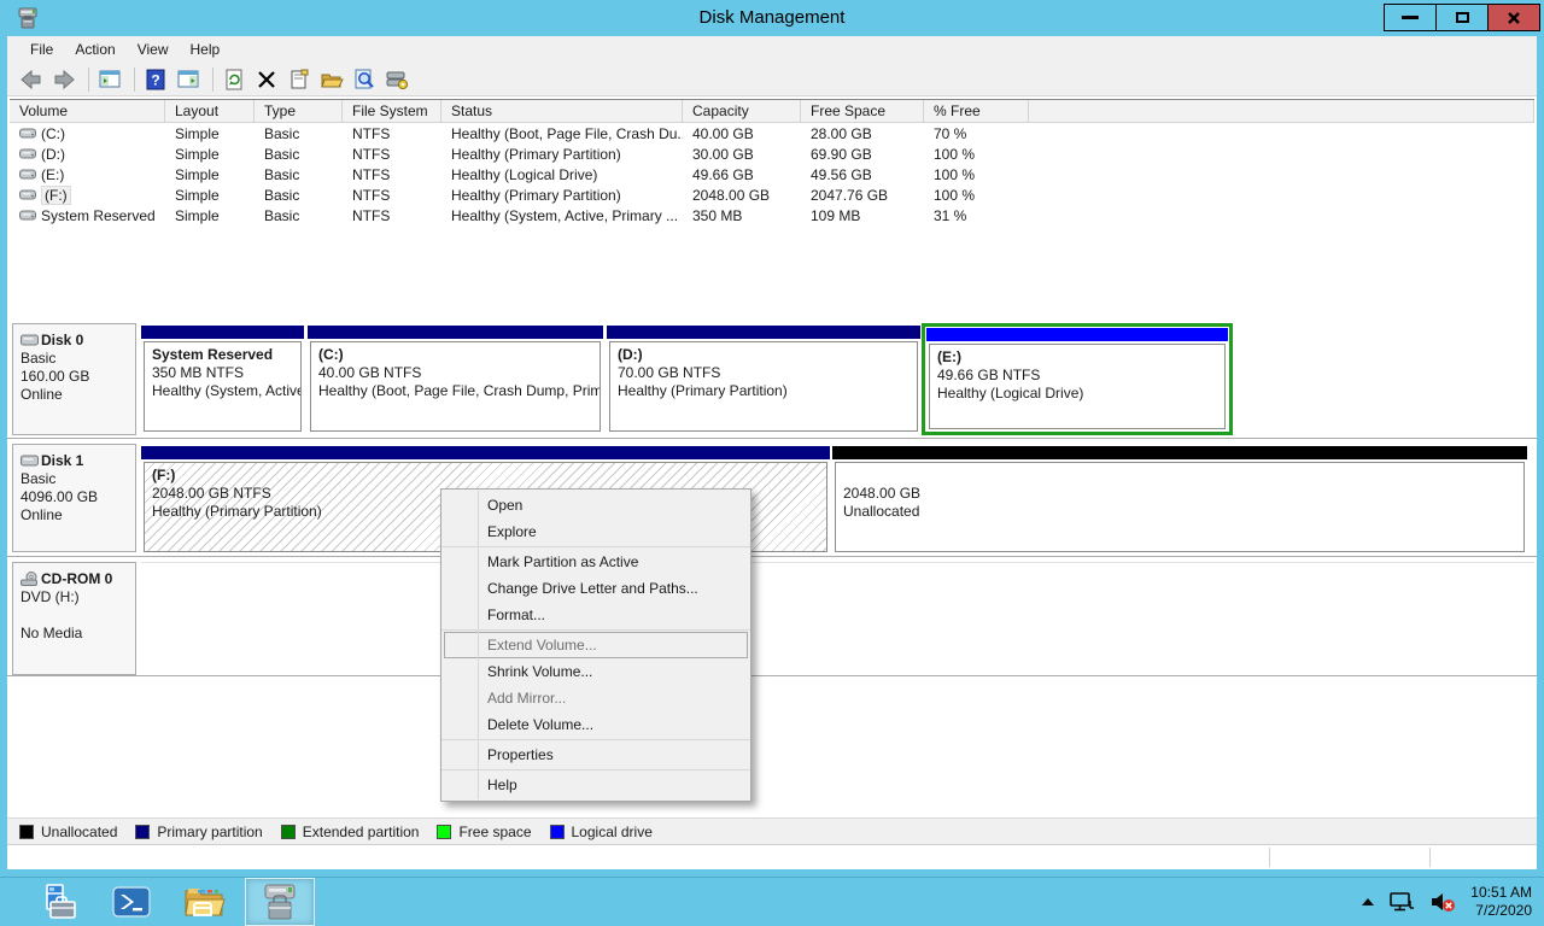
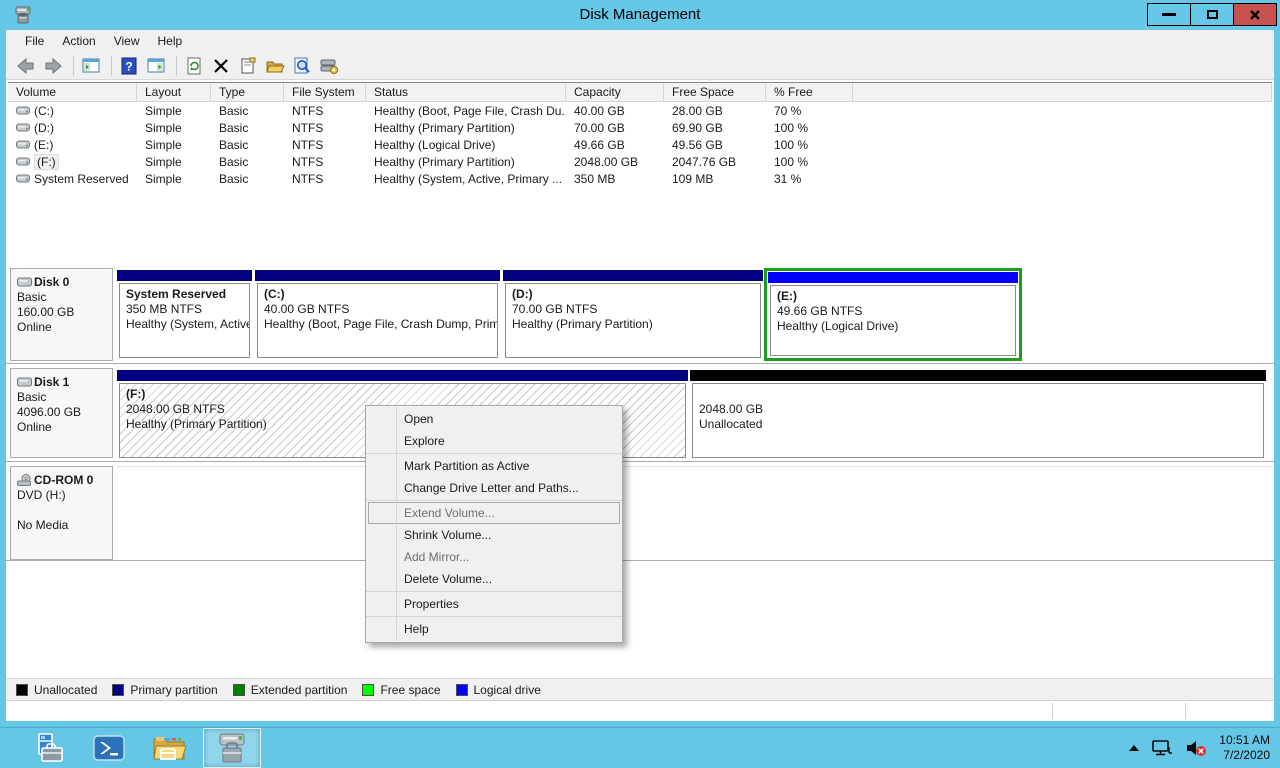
  Disk Management
  File
  Action
  View
  Help
  ?
  Volume
  Layout
  Type
  File System
  Status
  Capacity
  Free Space
  % Free
  (C:)
  Simple
  Basic
  NTFS
  Healthy (Boot, Page File, Crash Du.
  40.00 GB
  28.00 GB
  70 %
  (D:)
  Simple
  Basic
  NTFS
  Healthy (Primary Partition)
- 30.00 GB
+ 70.00 GB
  69.90 GB
  100 %
  (E:)
  Simple
  Basic
  NTFS
  Healthy (Logical Drive)
  49.66 GB
  49.56 GB
  100 %
  (F:)
  Simple
  Basic
  NTFS
  Healthy (Primary Partition)
  2048.00 GB
  2047.76 GB
  100 %
  System Reserved
  Simple
  Basic
  NTFS
  Healthy (System, Active, Primary ...
  350 MB
  109 MB
  31 %
  Disk 0
  Basic
  160.00 GB
  Online
  System Reserved
  350 MB NTFS
  Healthy (System, Activ
  (C:)
  40.00 GB NTFS
  Healthy (Boot, Page File, Crash Dump, Prim
  (D:)
  70.00 GB NTFS
  Healthy (Primary Partition)
  (E:)
  49.66 GB NTFS
  Healthy (Logical Drive)
  Disk 1
  Basic
  4096.00 GB
  Online
  (F:)
  2048.00 GB NTFS
  Healthy (Primary Partition)
  2048.00 GB
  Unallocated
  CD-ROM 0
  DVD (H:)
  No Media
  Unallocated
  Primary partition
  Extended partition
  Free space
  Logical drive
  Open
  Explore
  Mark Partition as Active
  Change Drive Letter and Paths...
- Format...
  Extend Volume...
  Shrink Volume...
  Add Mirror...
  Delete Volume...
  Properties
  Help
  10:51 AM
  7/2/2020
